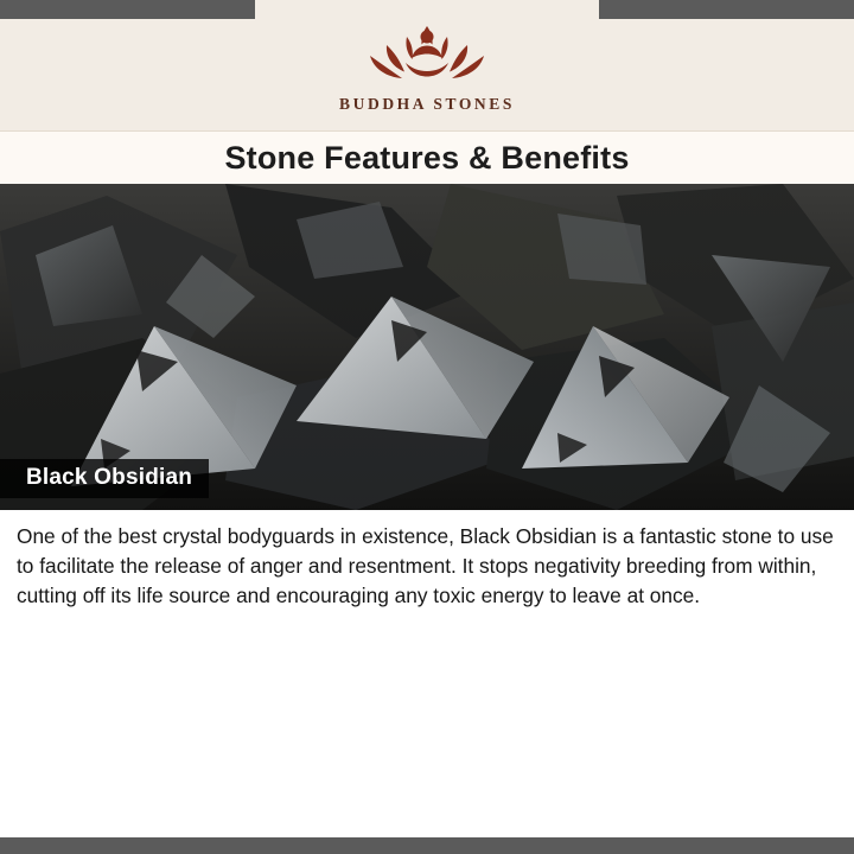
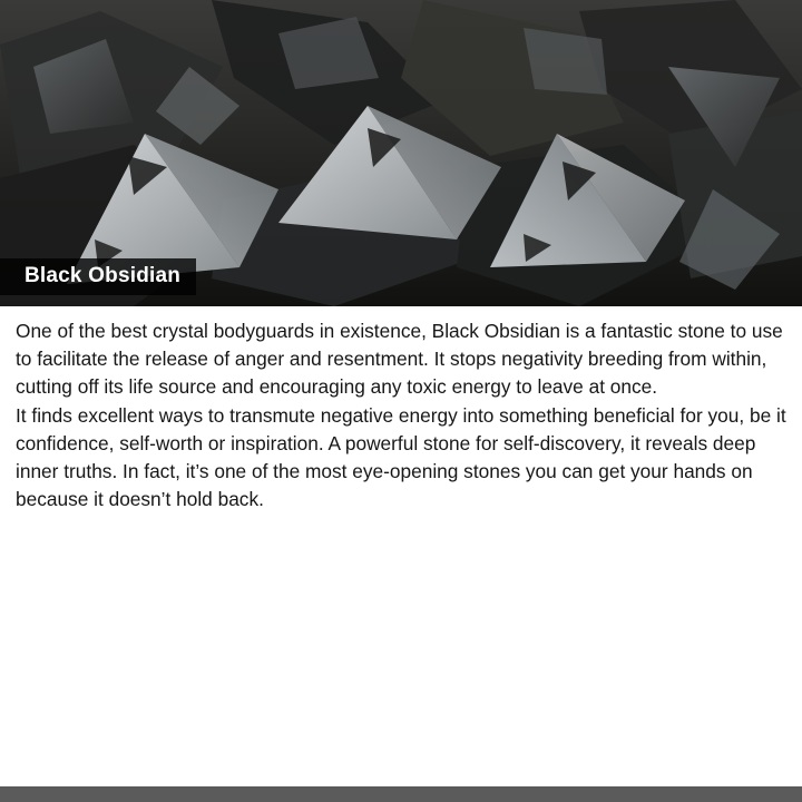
- BUDDHA STONES
- Stone Features & Benefits
  Black Obsidian
  One of the best crystal bodyguards in existence, Black Obsidian is a fantastic stone to use to facilitate the release of anger and resentment. It stops negativity breeding from within, cutting off its life source and encouraging any toxic energy to leave at once.
+ It finds excellent ways to transmute negative energy into something beneficial for you, be it confidence, self-worth or inspiration. A powerful stone for self-discovery, it reveals deep inner truths. In fact, it’s one of the most eye-opening stones you can get your hands on because it doesn’t hold back.
